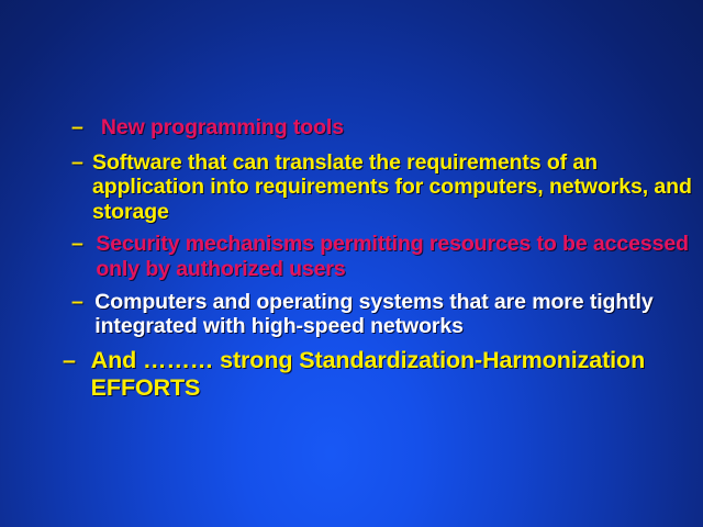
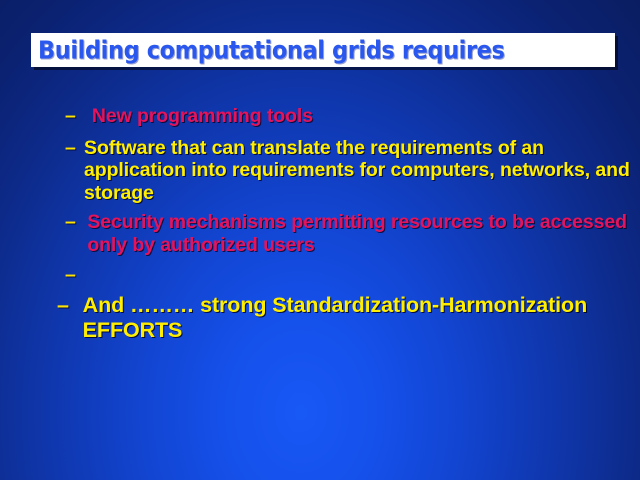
+ Building computational grids requires
  –
  New programming tools
  –
  Software that can translate the requirements of an application into requirements for computers, networks, and storage
  –
  Security mechanisms permitting resources to be accessed only by authorized users
  –
- Computers and operating systems that are more tightly integrated with high-speed networks
  –
  And ……… strong Standardization-Harmonization EFFORTS
